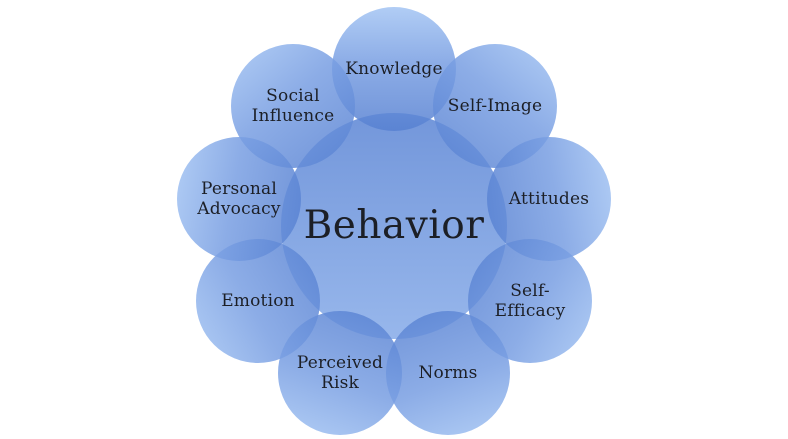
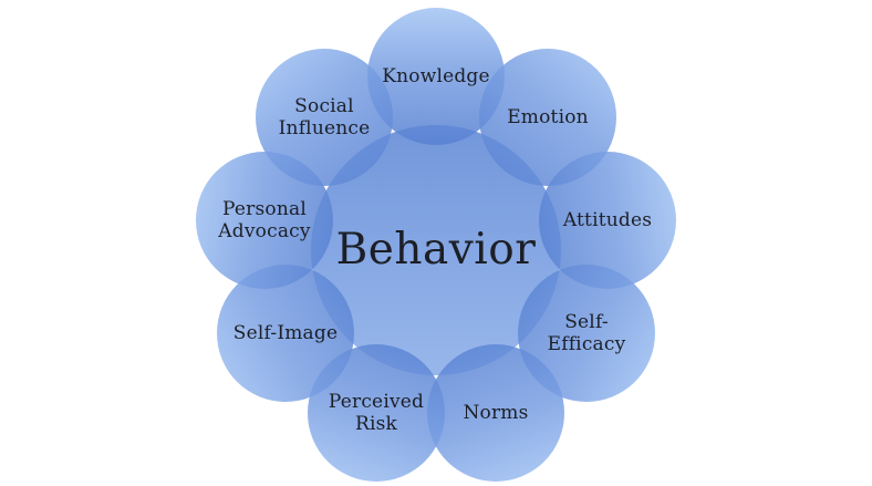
  Behavior
  Knowledge
- Self-Image
+ Emotion
  Attitudes
  Self-
  Efficacy
  Norms
  Perceived
  Risk
- Emotion
+ Self-Image
  Personal
  Advocacy
  Social
  Influence
